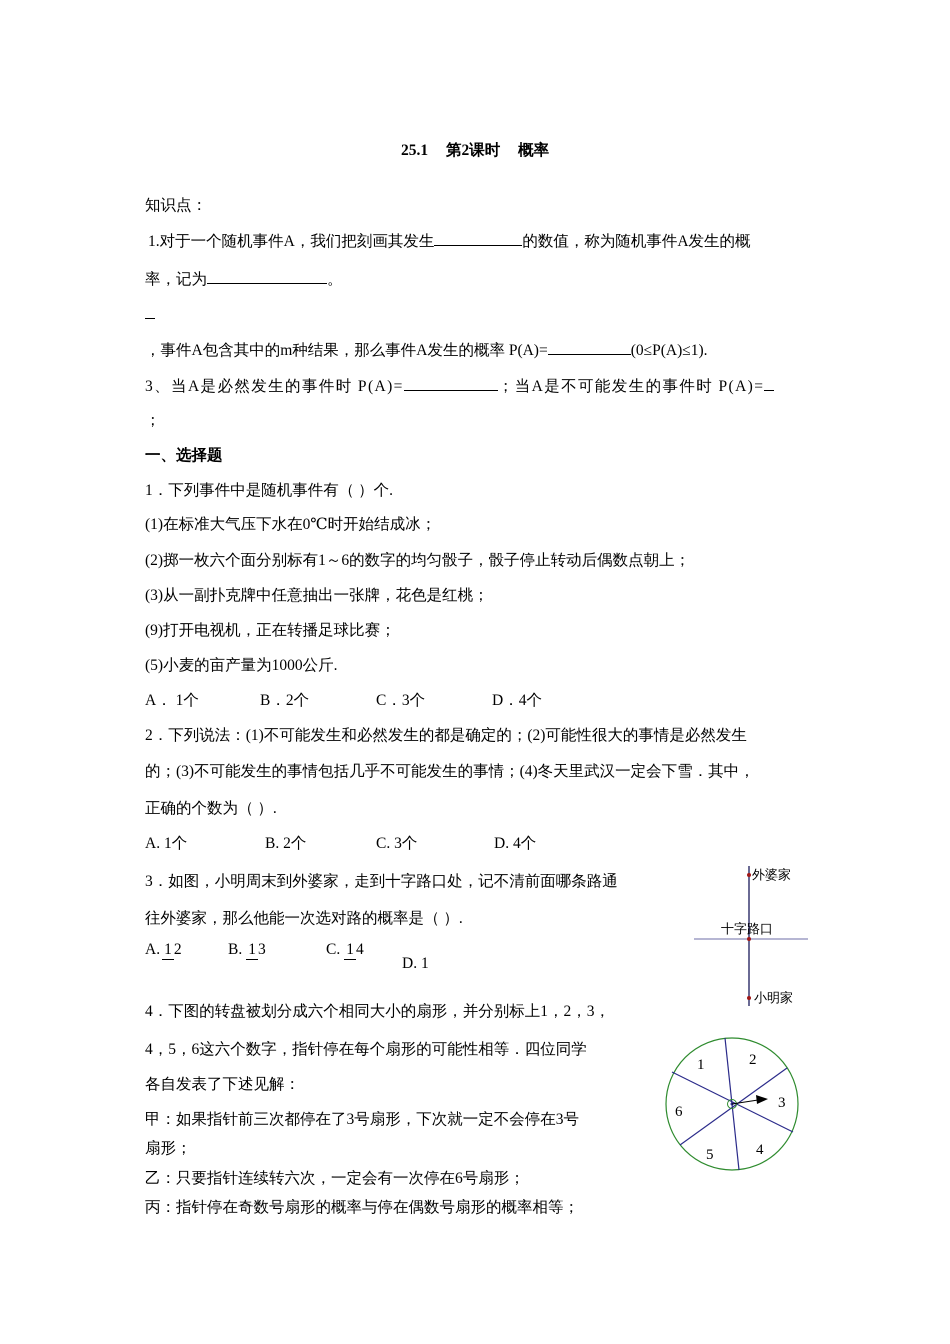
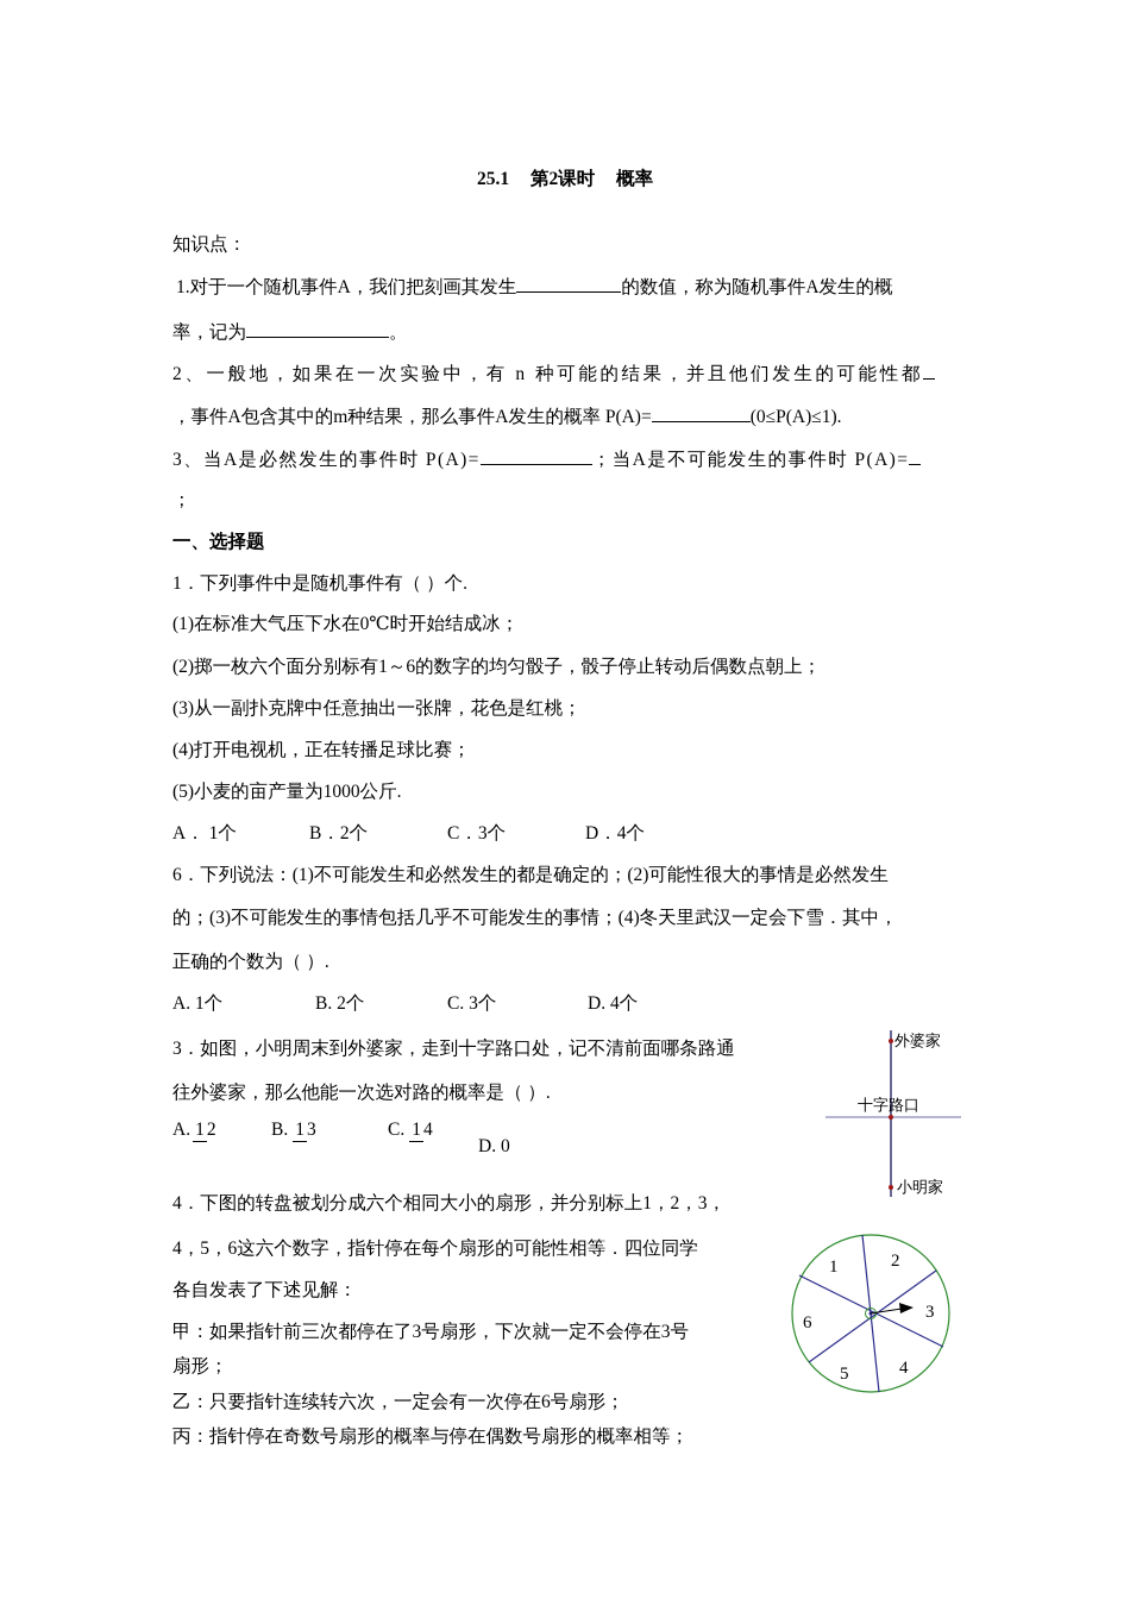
  25.1 第2课时 概率
  知识点：
  1.对于一个随机事件A，我们把刻画其发生 的数值，称为随机事件A发生的概
  率，记为 。
+ 2、一般地，如果在一次实验中，有 n 种可能的结果，并且他们发生的可能性都
  ，事件A包含其中的m种结果，那么事件A发生的概率 P(A)= (0≤P(A)≤1).
  3、当A是必然发生的事件时 P(A)= ；当A是不可能发生的事件时 P(A)=
  ；
  一、选择题
  1．下列事件中是随机事件有（ ）个.
  (1)在标准大气压下水在0℃时开始结成冰；
  (2)掷一枚六个面分别标有1～6的数字的均匀骰子，骰子停止转动后偶数点朝上；
  (3)从一副扑克牌中任意抽出一张牌，花色是红桃；
- (9)打开电视机，正在转播足球比赛；
+ (4)打开电视机，正在转播足球比赛；
  (5)小麦的亩产量为1000公斤.
  A． 1个
  B．2个
  C．3个
  D．4个
- 2．下列说法：(1)不可能发生和必然发生的都是确定的；(2)可能性很大的事情是必然发生
+ 6．下列说法：(1)不可能发生和必然发生的都是确定的；(2)可能性很大的事情是必然发生
  的；(3)不可能发生的事情包括几乎不可能发生的事情；(4)冬天里武汉一定会下雪．其中，
  正确的个数为（ ）.
  A. 1个
  B. 2个
  C. 3个
  D. 4个
  3．如图，小明周末到外婆家，走到十字路口处，记不清前面哪条路通
  往外婆家，那么他能一次选对路的概率是（ ）.
  A. 12
  B. 13
  C. 14
- D. 1
+ D. 0
  外婆家
  十字路口
  小明家
  4．下图的转盘被划分成六个相同大小的扇形，并分别标上1，2，3，
  4，5，6这六个数字，指针停在每个扇形的可能性相等．四位同学
  各自发表了下述见解：
  甲：如果指针前三次都停在了3号扇形，下次就一定不会停在3号
  扇形；
  乙：只要指针连续转六次，一定会有一次停在6号扇形；
  丙：指针停在奇数号扇形的概率与停在偶数号扇形的概率相等；
  1
  2
  3
  4
  5
  6
